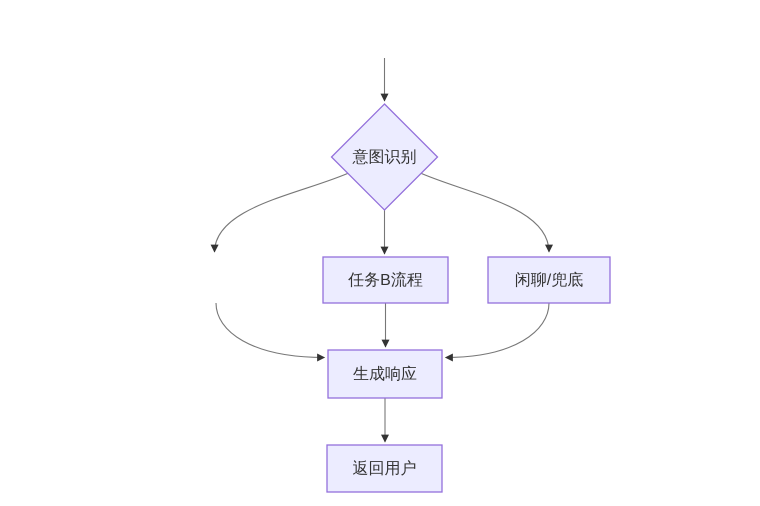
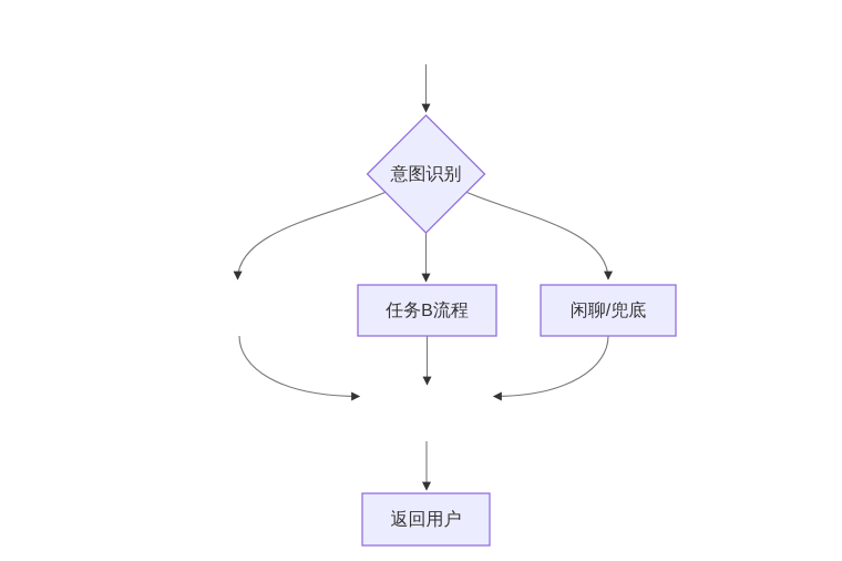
  意图识别
  任务B流程
  闲聊/兜底
- 生成响应
  返回用户
